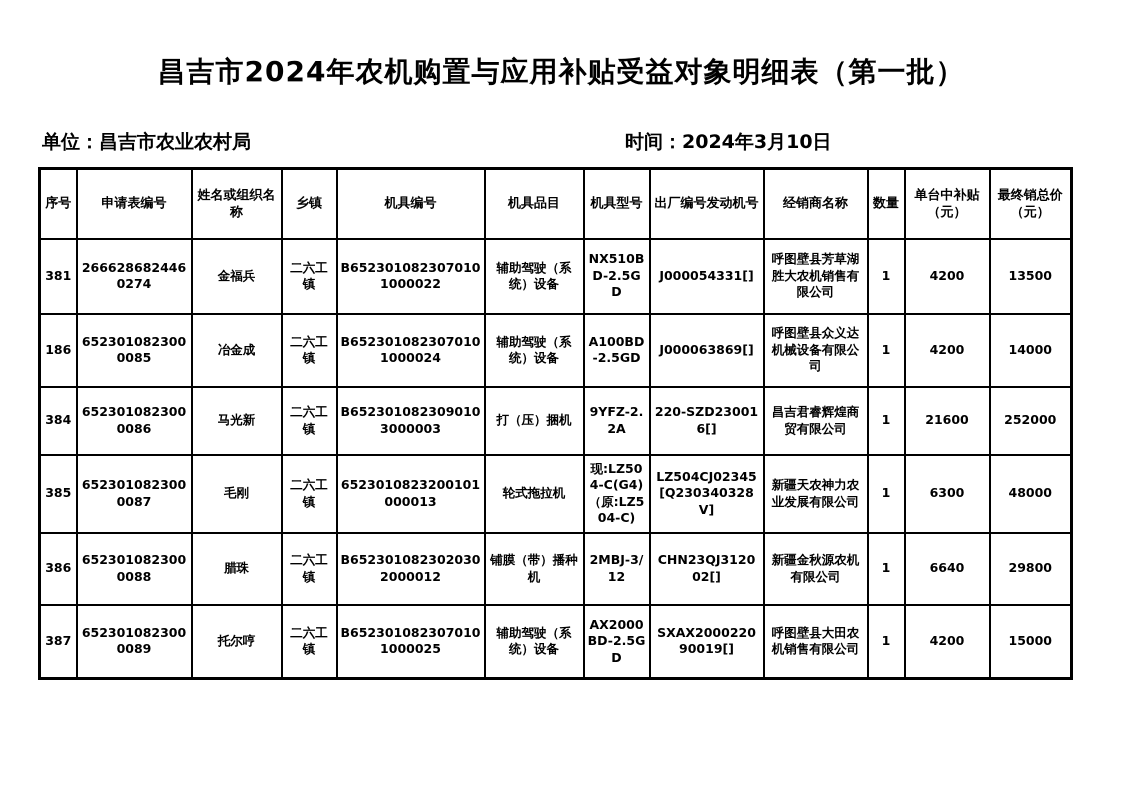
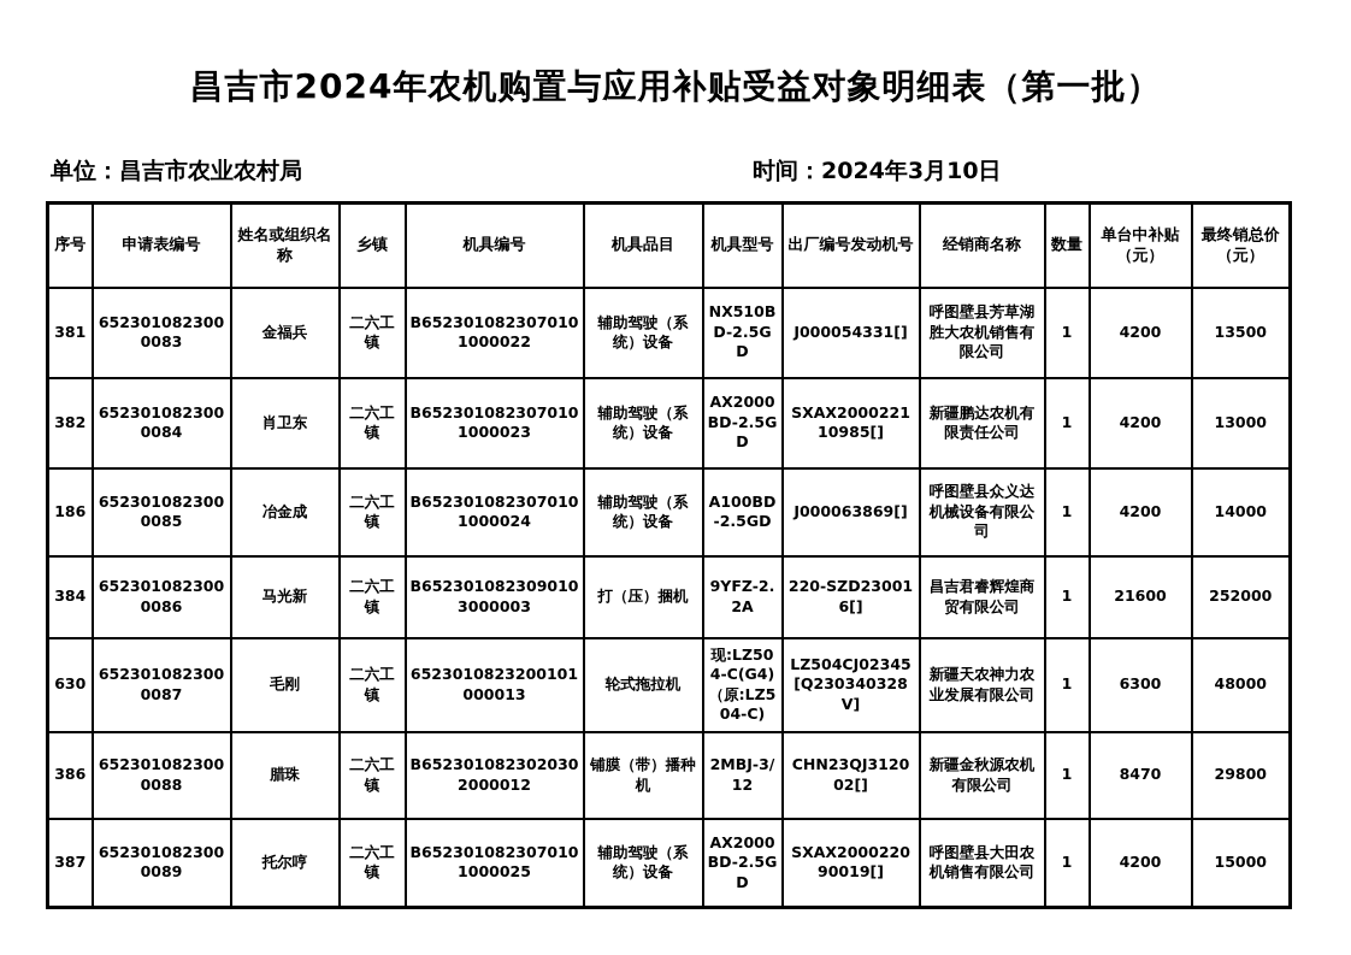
  昌吉市2024年农机购置与应用补贴受益对象明细表（第一批）
  单位：昌吉市农业农村局
  时间：2024年3月10日
  序号	申请表编号	姓名或组织名称	乡镇	机具编号	机具品目	机具型号	出厂编号发动机号	经销商名称	数量	单台中补贴（元）	最终销总价（元）
- 381	2666286824460274	金福兵	二六工镇	B6523010823070101000022	辅助驾驶（系统）设备	NX510BD-2.5GD	J000054331[]	呼图壁县芳草湖胜大农机销售有限公司	1	4200	13500
+ 381	6523010823000083	金福兵	二六工镇	B6523010823070101000022	辅助驾驶（系统）设备	NX510BD-2.5GD	J000054331[]	呼图壁县芳草湖胜大农机销售有限公司	1	4200	13500
+ 382	6523010823000084	肖卫东	二六工镇	B6523010823070101000023	辅助驾驶（系统）设备	AX2000BD-2.5GD	SXAX200022110985[]	新疆鹏达农机有限责任公司	1	4200	13000
  186	6523010823000085	冶金成	二六工镇	B6523010823070101000024	辅助驾驶（系统）设备	A100BD-2.5GD	J000063869[]	呼图壁县众义达机械设备有限公司	1	4200	14000
  384	6523010823000086	马光新	二六工镇	B6523010823090103000003	打（压）捆机	9YFZ-2.2A	220-SZD230016[]	昌吉君睿辉煌商贸有限公司	1	21600	252000
- 385	6523010823000087	毛刚	二六工镇	6523010823200101000013	轮式拖拉机	现:LZ504-C(G4)（原:LZ504-C)	LZ504CJ02345[Q230340328V]	新疆天农神力农业发展有限公司	1	6300	48000
+ 630	6523010823000087	毛刚	二六工镇	6523010823200101000013	轮式拖拉机	现:LZ504-C(G4)（原:LZ504-C)	LZ504CJ02345[Q230340328V]	新疆天农神力农业发展有限公司	1	6300	48000
- 386	6523010823000088	腊珠	二六工镇	B6523010823020302000012	铺膜（带）播种机	2MBJ-3/12	CHN23QJ312002[]	新疆金秋源农机有限公司	1	6640	29800
+ 386	6523010823000088	腊珠	二六工镇	B6523010823020302000012	铺膜（带）播种机	2MBJ-3/12	CHN23QJ312002[]	新疆金秋源农机有限公司	1	8470	29800
  387	6523010823000089	托尔哼	二六工镇	B6523010823070101000025	辅助驾驶（系统）设备	AX2000BD-2.5GD	SXAX200022090019[]	呼图壁县大田农机销售有限公司	1	4200	15000
